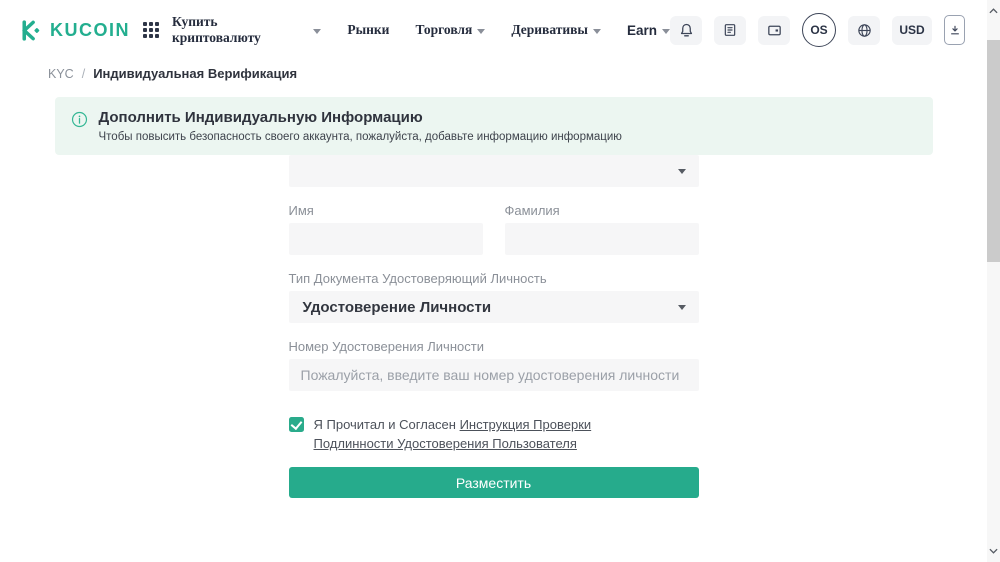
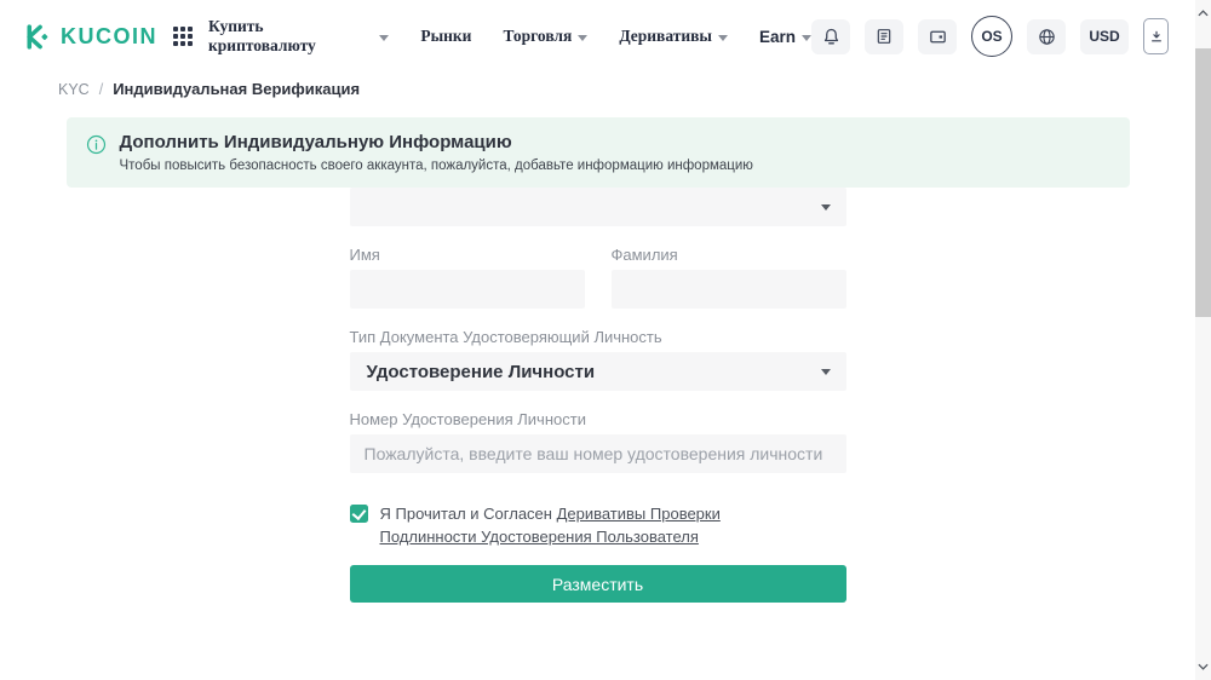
  KUCOIN
  Купить криптовалюту
  Рынки
  Торговля
  Деривативы
  Earn
  OS
  USD
  KYC
  /
  Индивидуальная Верификация
  Дополнить Индивидуальную Информацию
  Чтобы повысить безопасность своего аккаунта, пожалуйста, добавьте информацию информацию
  Имя
  Фамилия
  Тип Документа Удостоверяющий Личность
  Удостоверение Личности
  Номер Удостоверения Личности
  Пожалуйста, введите ваш номер удостоверения личности
- Я Прочитал и Согласен Инструкция Проверки Подлинности Удостоверения Пользователя
+ Я Прочитал и Согласен Деривативы Проверки Подлинности Удостоверения Пользователя
  Разместить
